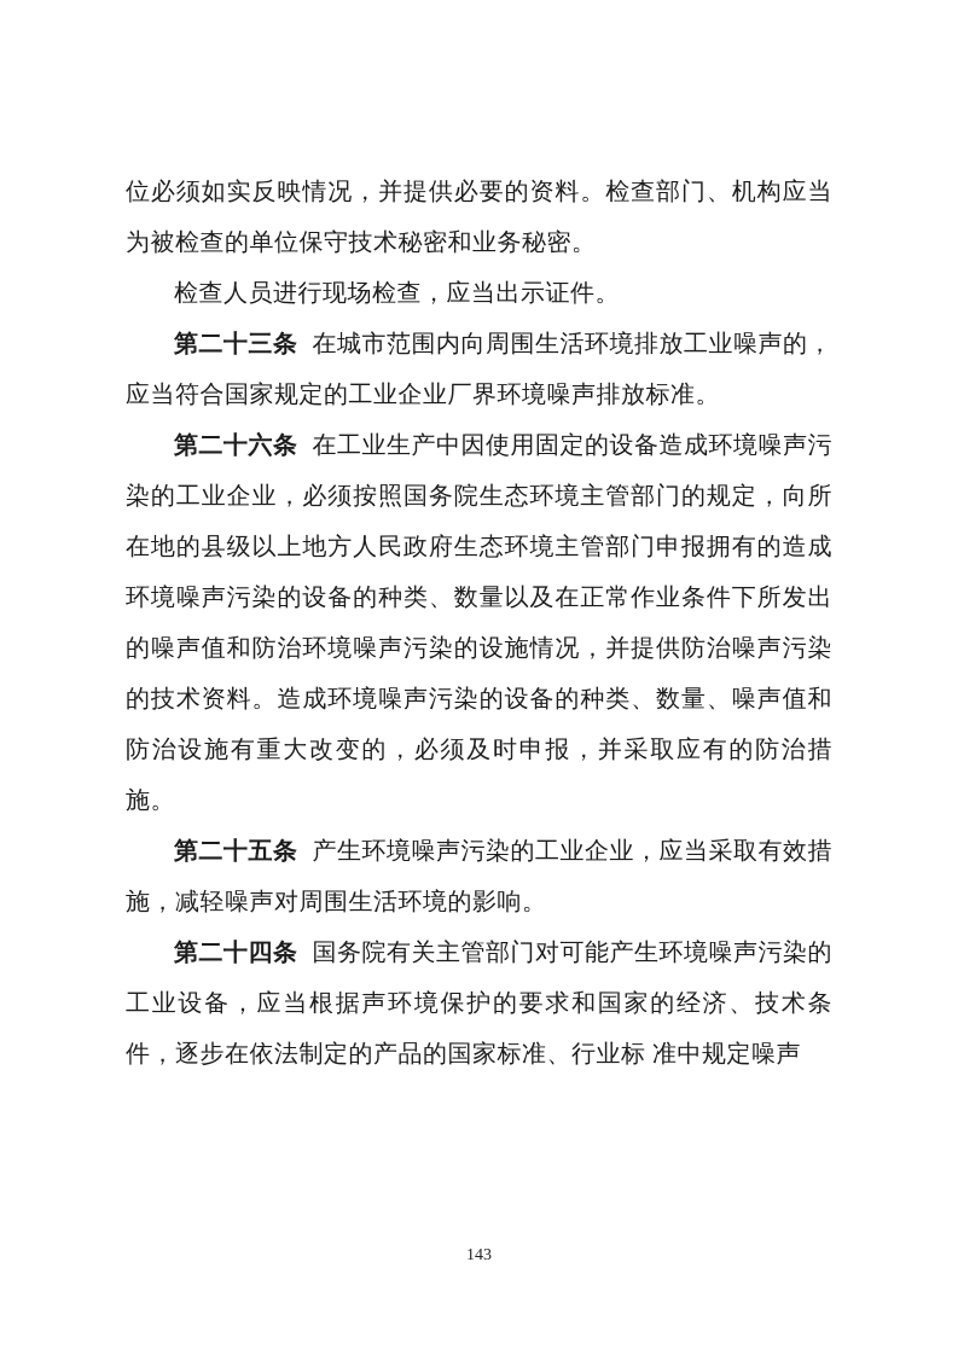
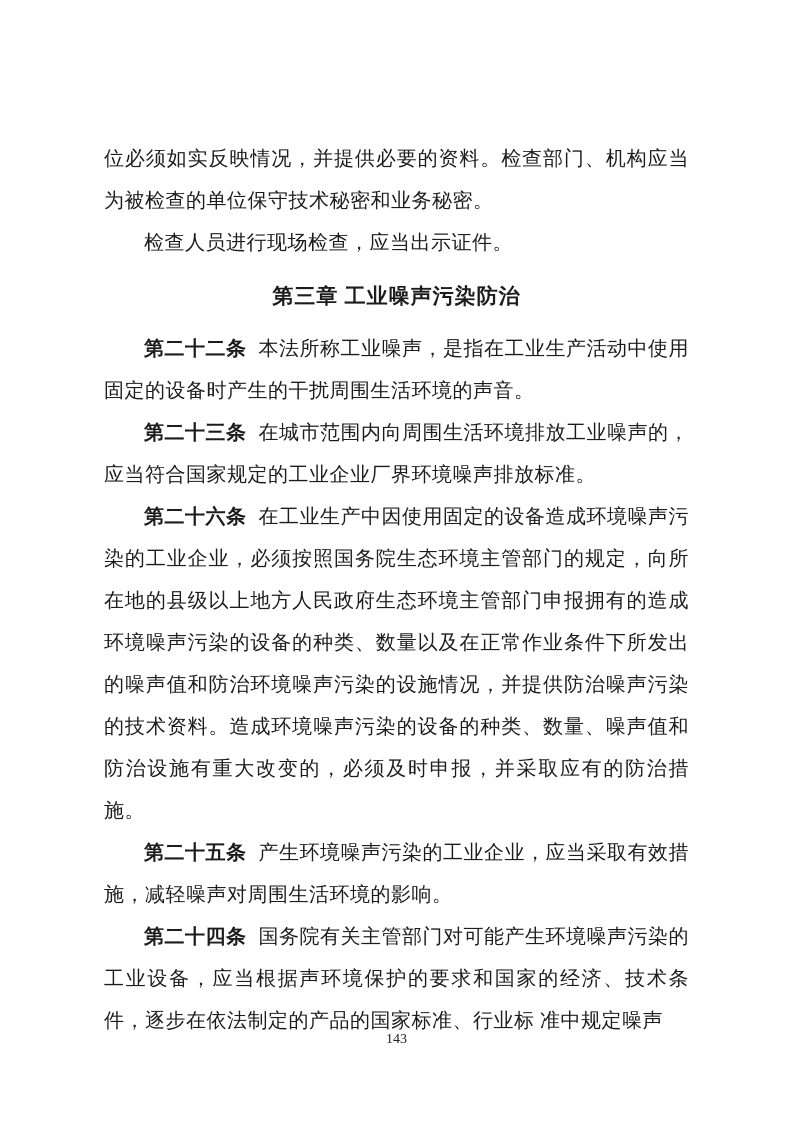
  位必须如实反映情况，并提供必要的资料。检查部门、机构应当为被检查的单位保守技术秘密和业务秘密。
  检查人员进行现场检查，应当出示证件。
+ 第三章 工业噪声污染防治
+ 第二十二条 本法所称工业噪声，是指在工业生产活动中使用固定的设备时产生的干扰周围生活环境的声音。
  第二十三条 在城市范围内向周围生活环境排放工业噪声的，应当符合国家规定的工业企业厂界环境噪声排放标准。
  第二十六条 在工业生产中因使用固定的设备造成环境噪声污染的工业企业，必须按照国务院生态环境主管部门的规定，向所在地的县级以上地方人民政府生态环境主管部门申报拥有的造成环境噪声污染的设备的种类、数量以及在正常作业条件下所发出的噪声值和防治环境噪声污染的设施情况，并提供防治噪声污染的技术资料。造成环境噪声污染的设备的种类、数量、噪声值和防治设施有重大改变的，必须及时申报，并采取应有的防治措施。
  第二十五条 产生环境噪声污染的工业企业，应当采取有效措施，减轻噪声对周围生活环境的影响。
  第二十四条 国务院有关主管部门对可能产生环境噪声污染的工业设备，应当根据声环境保护的要求和国家的经济、技术条件，逐步在依法制定的产品的国家标准、行业标 准中规定噪声
  143
